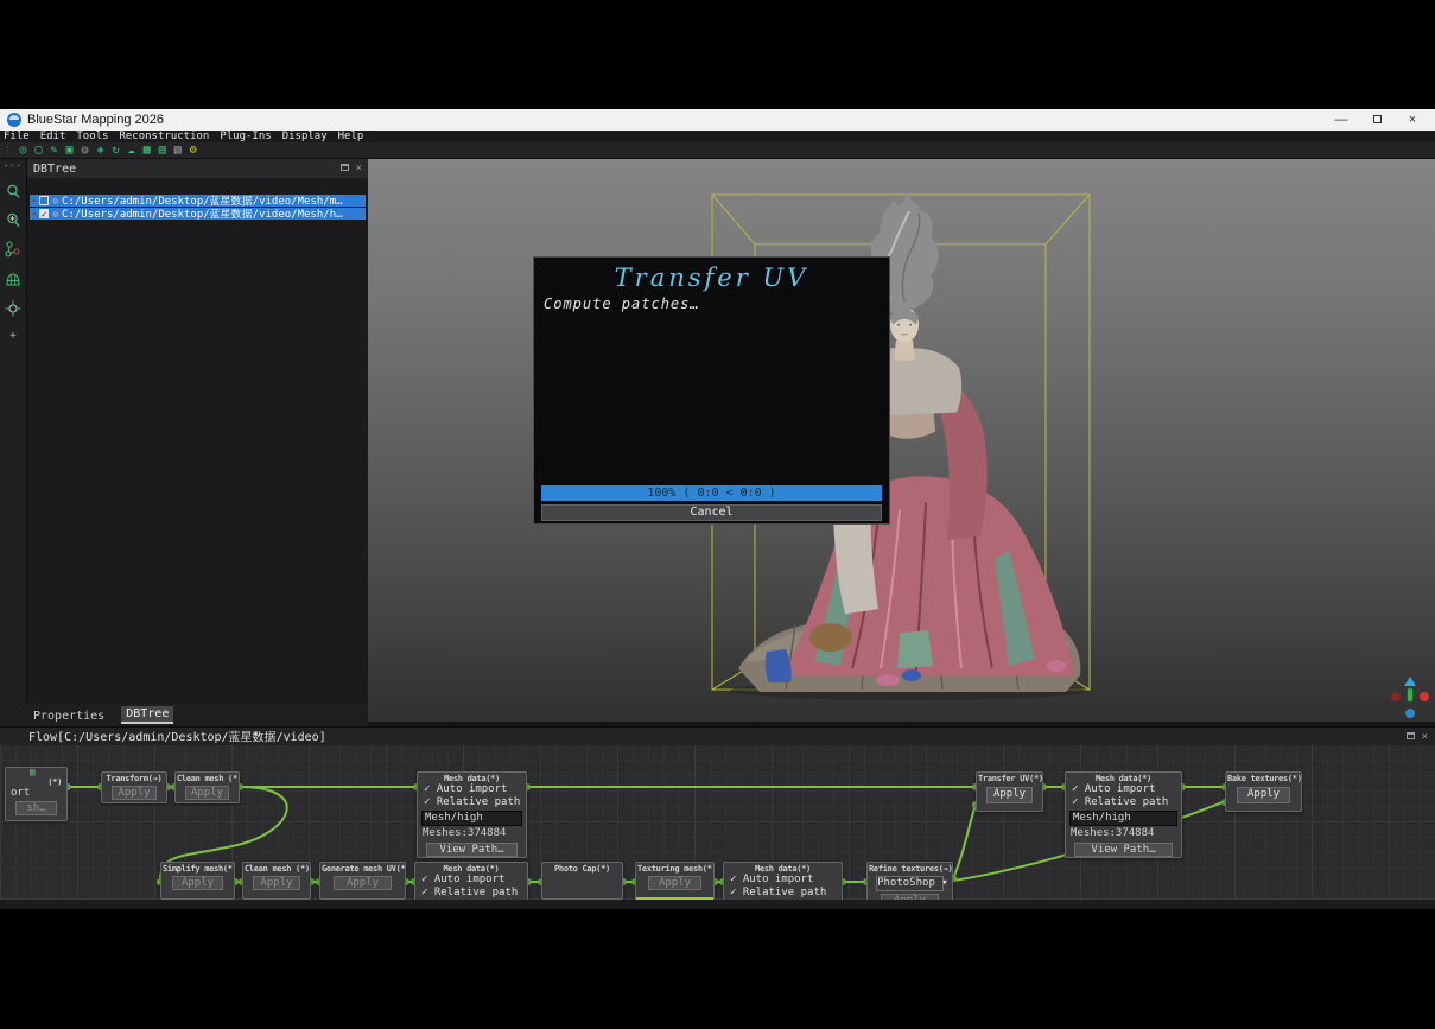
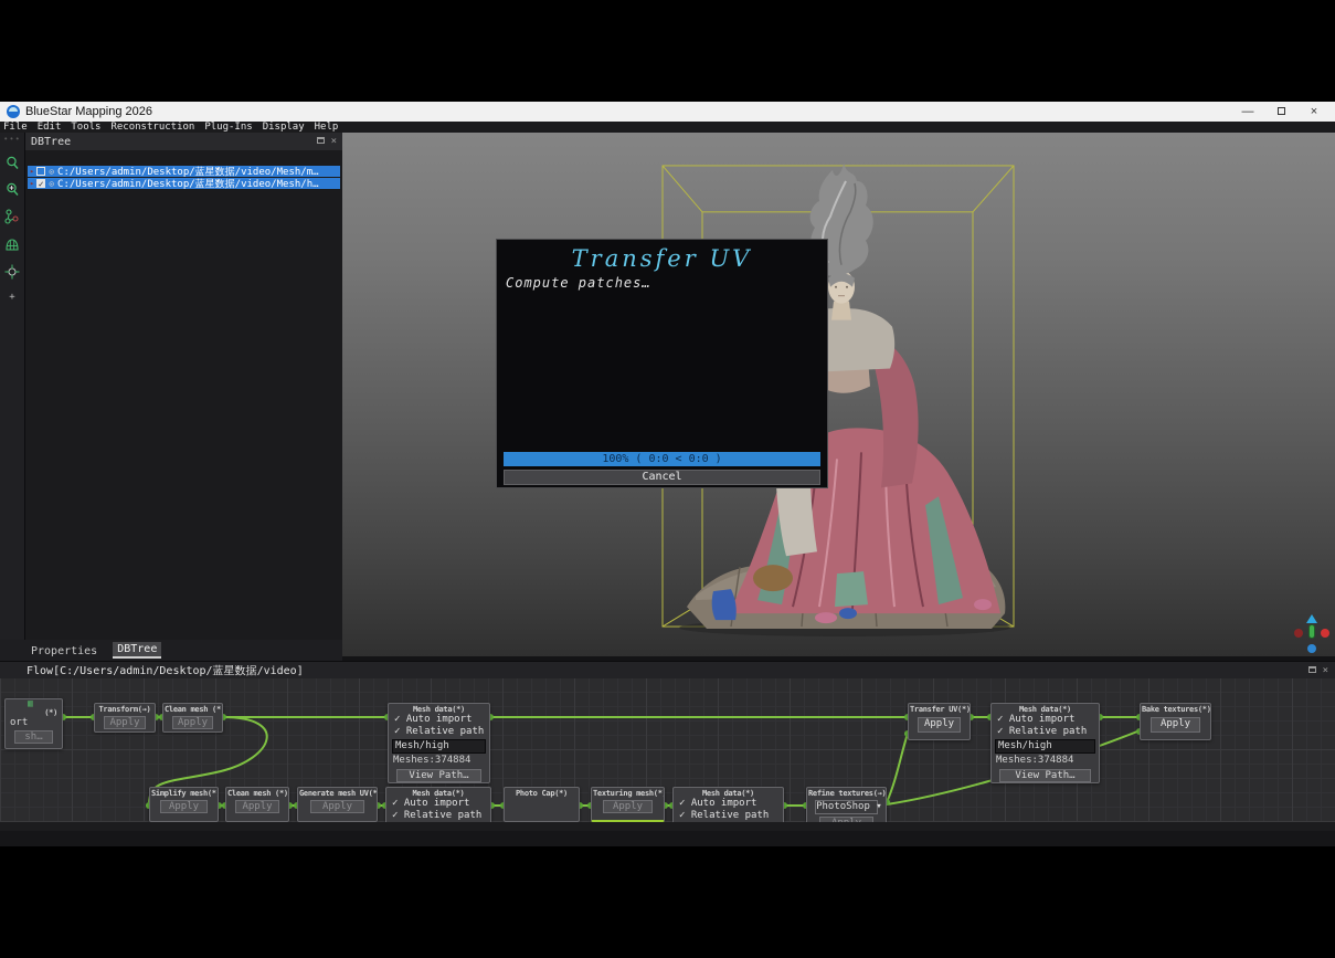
  BlueStar Mapping 2026
  —
  ×
  File
  Edit
  Tools
  Reconstruction
  Plug-Ins
  Display
  Help
- ⁞
- ◎
- ▢
- ✎
- ▣
- ◍
- ◈
- ↻
- ☁
- ▦
- ▤
- ▧
- ⚙
  •••
  +
  DBTree
  ×
  ▸
  ⊙
  C:/Users/admin/Desktop/蓝星数据/video/Mesh/m…
  ▸
  ✓
  ⊙
  C:/Users/admin/Desktop/蓝星数据/video/Mesh/h…
  Properties
  DBTree
  Flow[C:/Users/admin/Desktop/蓝星数据/video]
  ×
  ▥
  (*)
  ort
  sh…
  Transform(→)
  Apply
  Clean mesh (*
  Apply
  Mesh data(*)
  ✓ Auto import
  ✓ Relative path
  Mesh/high
  Meshes:374884
  View Path…
  Transfer UV(*)
  Apply
  Mesh data(*)
  ✓ Auto import
  ✓ Relative path
  Mesh/high
  Meshes:374884
  View Path…
  Bake textures(*)
  Apply
  Simplify mesh(*
  Apply
  Clean mesh (*)
  Apply
  Generate mesh UV(*
  Apply
  Mesh data(*)
  ✓ Auto import
  ✓ Relative path
  Photo Cap(*)
  Texturing mesh(*
  Apply
  Mesh data(*)
  ✓ Auto import
  ✓ Relative path
  Refine textures(→)
  PhotoShop ▾
  Transfer UV
  Compute patches…
  100% ( 0:0 < 0:0 )
  Cancel
